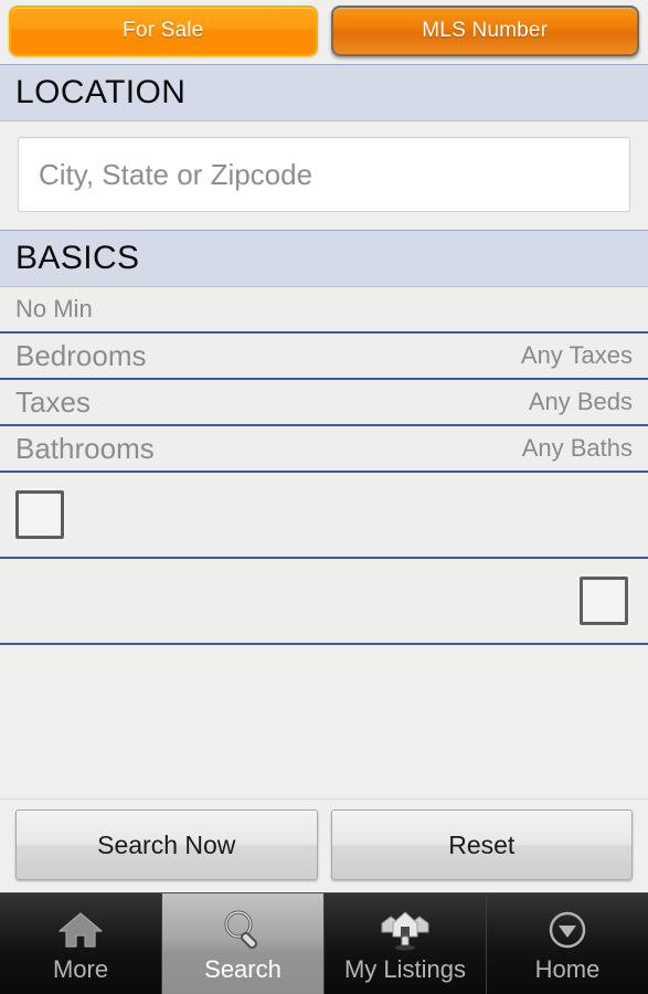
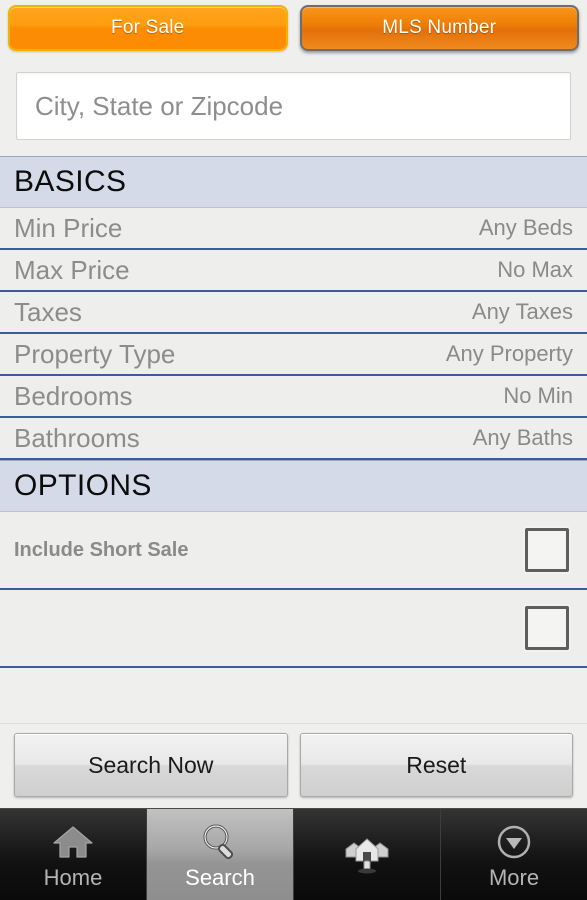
  For Sale
  MLS Number
- LOCATION
  City, State or Zipcode
  BASICS
+ Min Price
- No Min
+ Any Beds
+ Max Price
+ No Max
- Bedrooms
+ Taxes
  Any Taxes
+ Property Type
+ Any Property
- Taxes
+ Bedrooms
- Any Beds
+ No Min
  Bathrooms
  Any Baths
+ OPTIONS
+ Include Short Sale
  Search Now
  Reset
- More
+ Home
  Search
- My Listings
- Home
+ More
